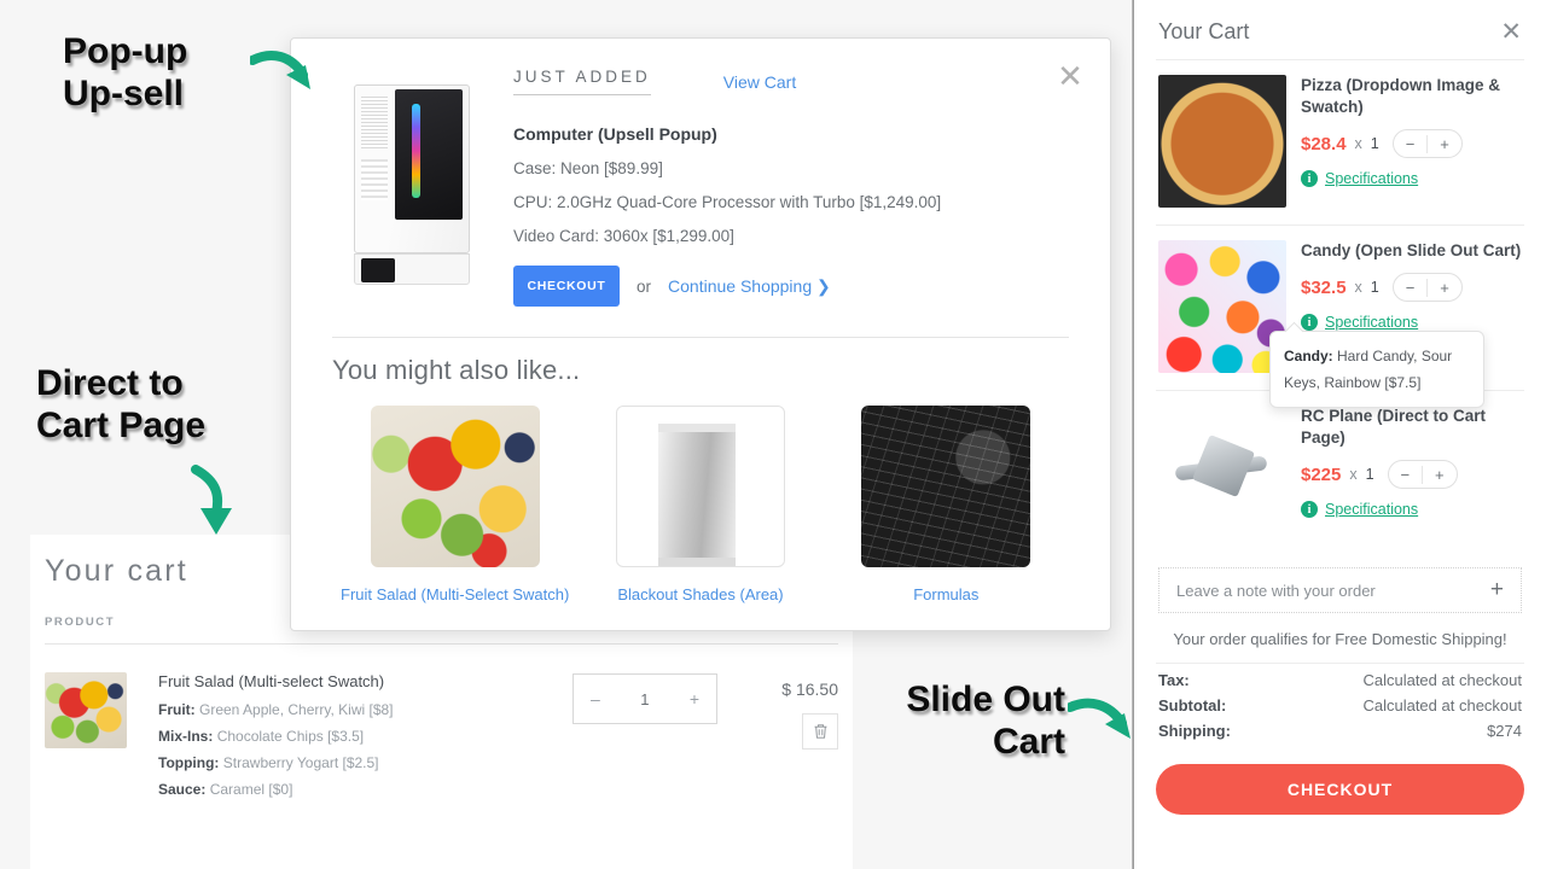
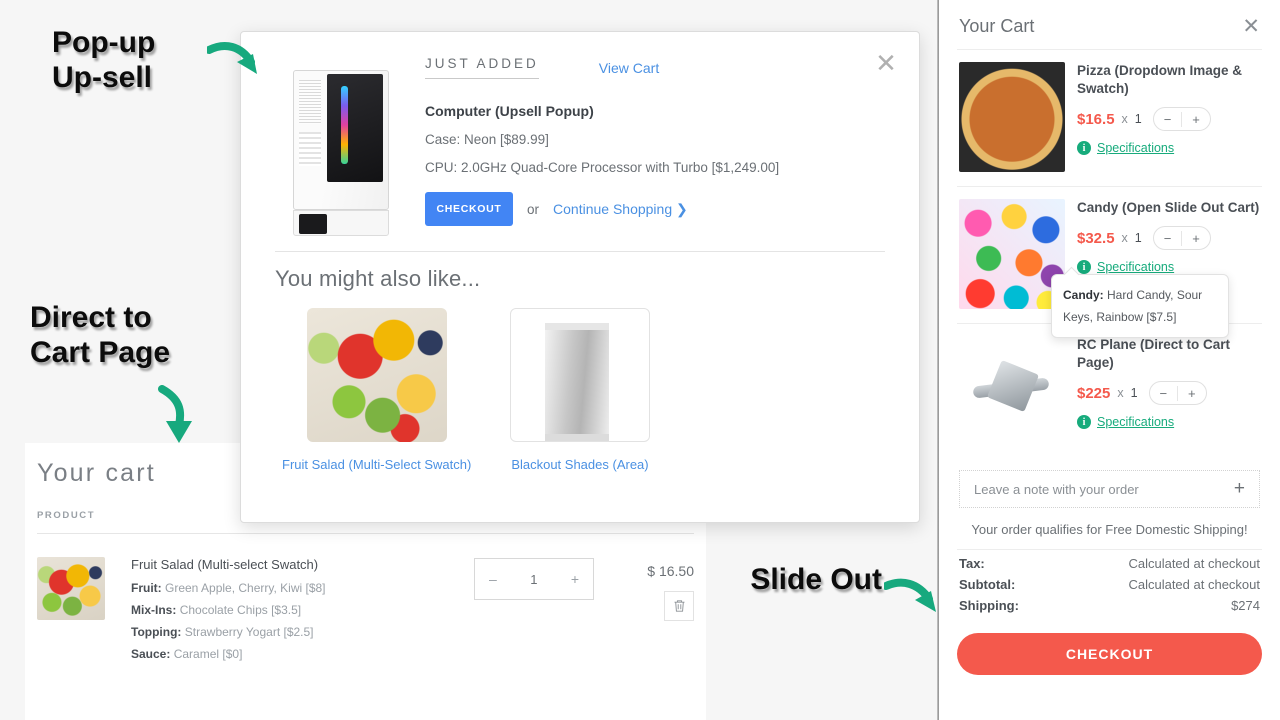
  Your cart
  PRODUCT
  Fruit Salad (Multi-select Swatch)
  Fruit: Green Apple, Cherry, Kiwi [$8]
  Mix-Ins: Chocolate Chips [$3.5]
  Topping: Strawberry Yogart [$2.5]
  Sauce: Caramel [$0]
  –
  1
  +
  $ 16.50
  ✕
  JUST ADDED
  View Cart
  Computer (Upsell Popup)
  Case: Neon [$89.99]
  CPU: 2.0GHz Quad-Core Processor with Turbo [$1,249.00]
- Video Card: 3060x [$1,299.00]
  CHECKOUT
  or
  Continue Shopping ❯
  You might also like...
  Fruit Salad (Multi-Select Swatch)
  Blackout Shades (Area)
- Formulas
  Pop-up
  Up-sell
  Direct to
  Cart Page
  Slide Out
- Cart
  Your Cart
  ✕
  Pizza (Dropdown Image & Swatch)
- $28.4
+ $16.5
  x
  1
  −
  +
  i
  Specifications
  Candy (Open Slide Out Cart)
  $32.5
  x
  1
  −
  +
  i
  Specifications
  Candy: Hard Candy, Sour Keys, Rainbow [$7.5]
  RC Plane (Direct to Cart Page)
  $225
  x
  1
  −
  +
  i
  Specifications
  Leave a note with your order
  +
  Your order qualifies for Free Domestic Shipping!
  Tax:
  Calculated at checkout
  Subtotal:
  Calculated at checkout
  Shipping:
  $274
  CHECKOUT
